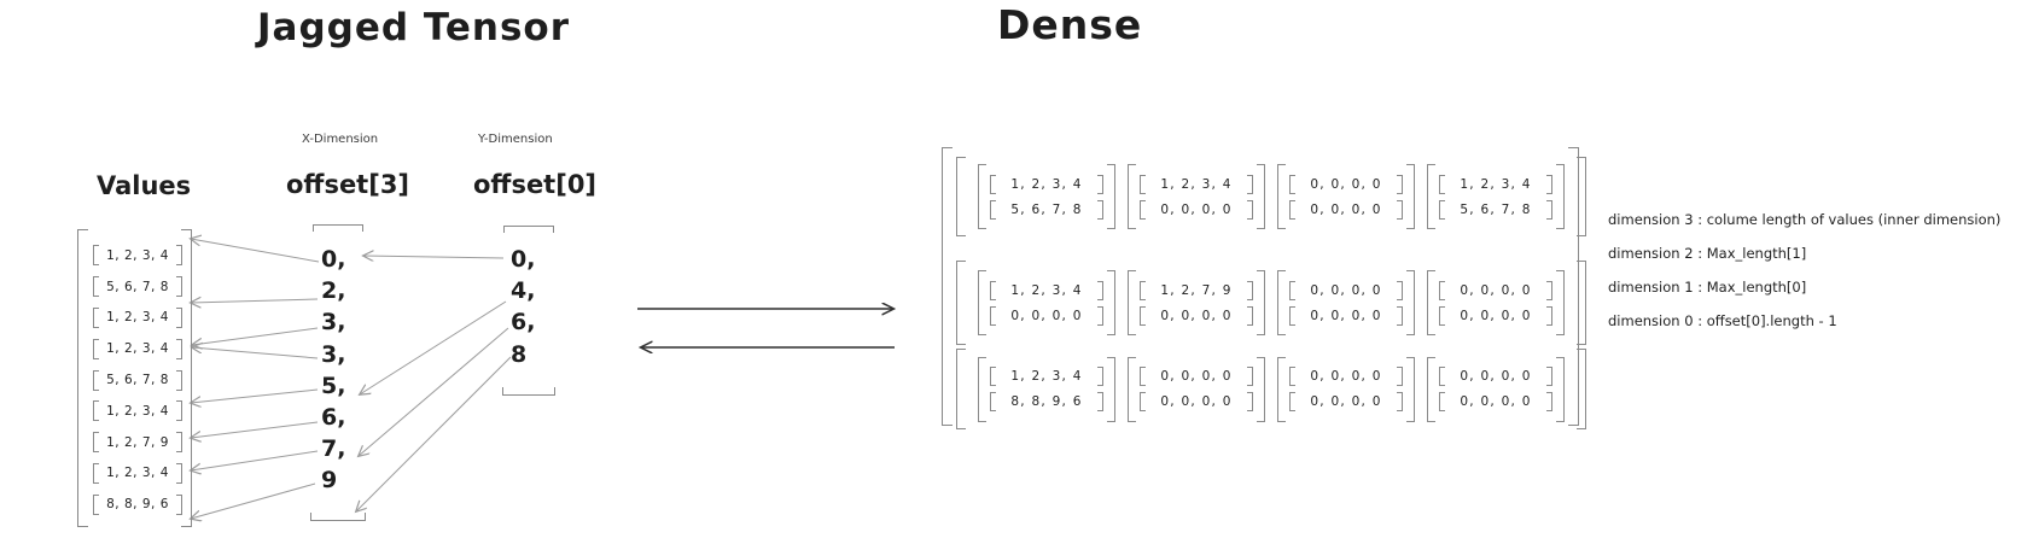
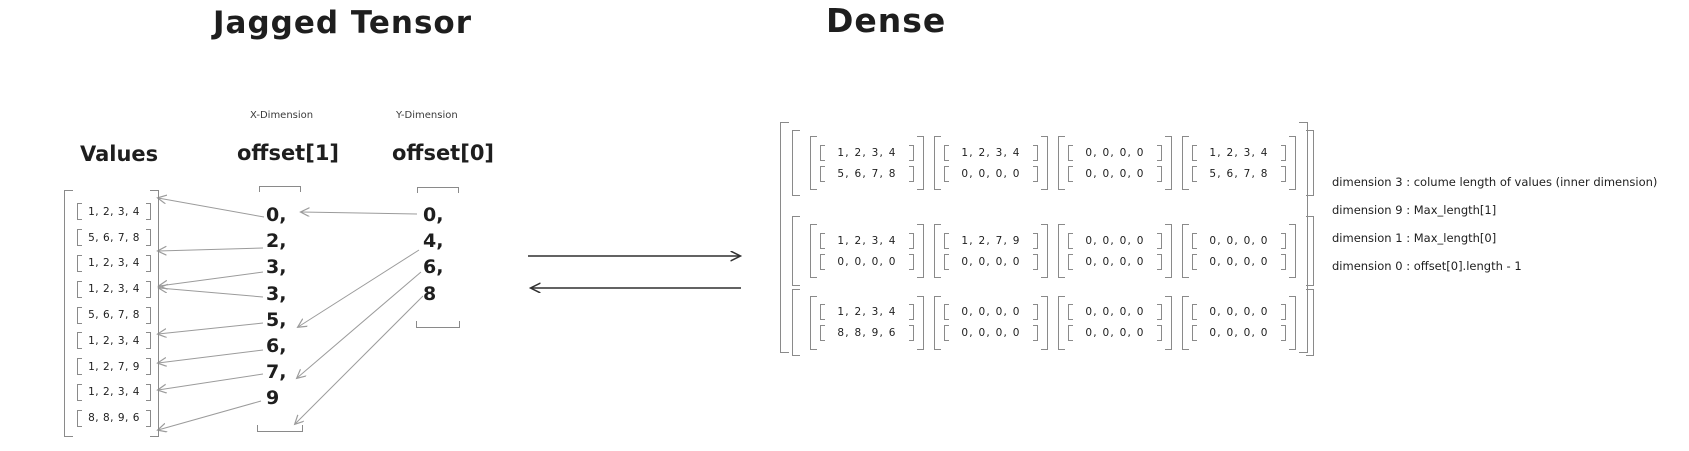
  Jagged Tensor
  Dense
  X-Dimension
  Y-Dimension
  Values
- offset[3]
+ offset[1]
  offset[0]
  1, 2, 3, 4
  5, 6, 7, 8
  1, 2, 3, 4
  1, 2, 3, 4
  5, 6, 7, 8
  1, 2, 3, 4
  1, 2, 7, 9
  1, 2, 3, 4
  8, 8, 9, 6
  0,
  2,
  3,
  3,
  5,
  6,
  7,
  9
  0,
  4,
  6,
  8
  1, 2, 3, 4
  5, 6, 7, 8
  1, 2, 3, 4
  0, 0, 0, 0
  0, 0, 0, 0
  0, 0, 0, 0
  1, 2, 3, 4
  5, 6, 7, 8
  1, 2, 3, 4
  0, 0, 0, 0
  1, 2, 7, 9
  0, 0, 0, 0
  0, 0, 0, 0
  0, 0, 0, 0
  0, 0, 0, 0
  0, 0, 0, 0
  1, 2, 3, 4
  8, 8, 9, 6
  0, 0, 0, 0
  0, 0, 0, 0
  0, 0, 0, 0
  0, 0, 0, 0
  0, 0, 0, 0
  0, 0, 0, 0
  dimension 3 : colume length of values (inner dimension)
- dimension 2 : Max_length[1]
+ dimension 9 : Max_length[1]
  dimension 1 : Max_length[0]
  dimension 0 : offset[0].length - 1
